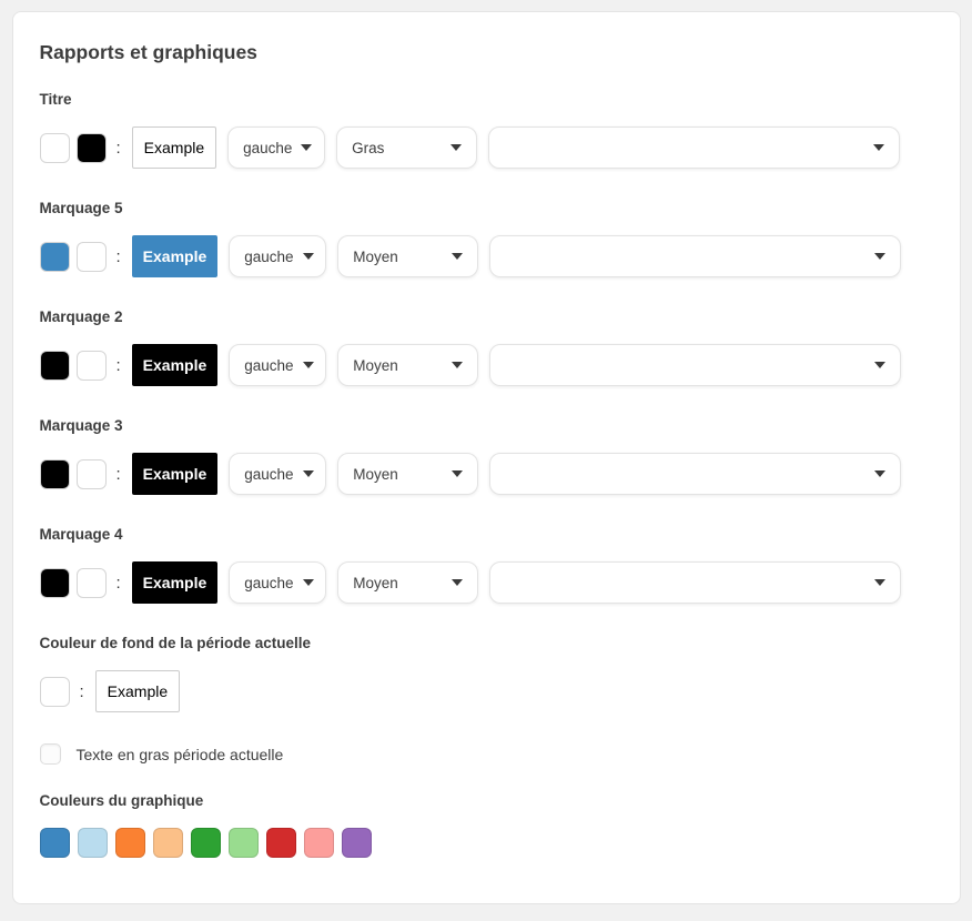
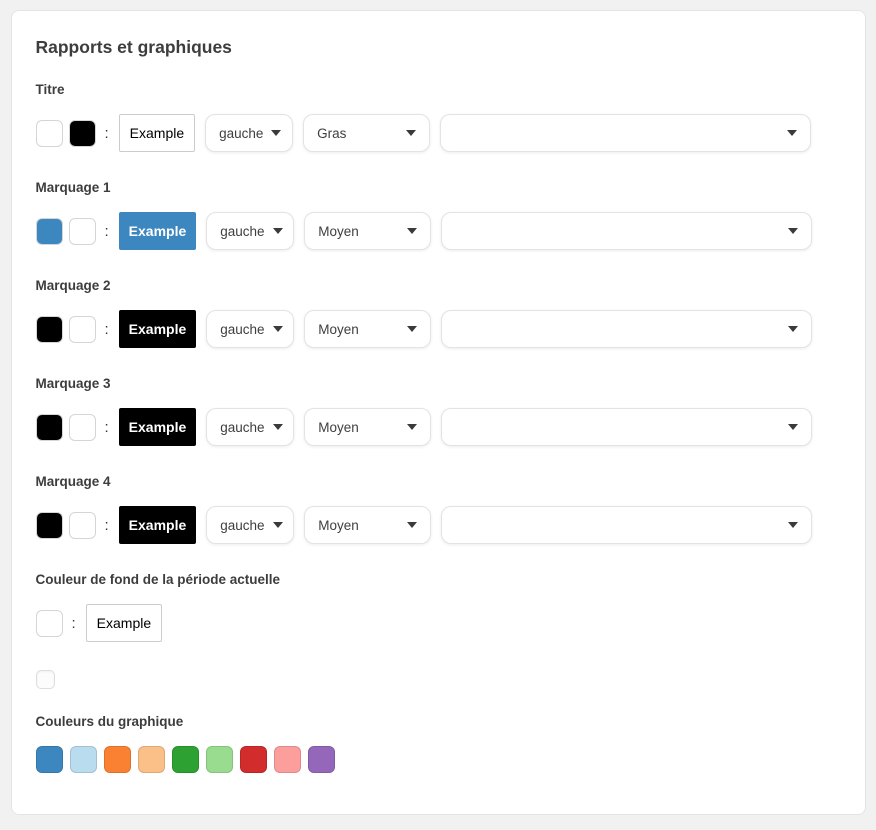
  Rapports et graphiques
  Titre
  :
  Example
  gauche
  Gras
- Marquage 5
+ Marquage 1
  :
  Example
  gauche
  Moyen
  Marquage 2
  :
  Example
  gauche
  Moyen
  Marquage 3
  :
  Example
  gauche
  Moyen
  Marquage 4
  :
  Example
  gauche
  Moyen
  Couleur de fond de la période actuelle
  :
  Example
- Texte en gras période actuelle
  Couleurs du graphique
